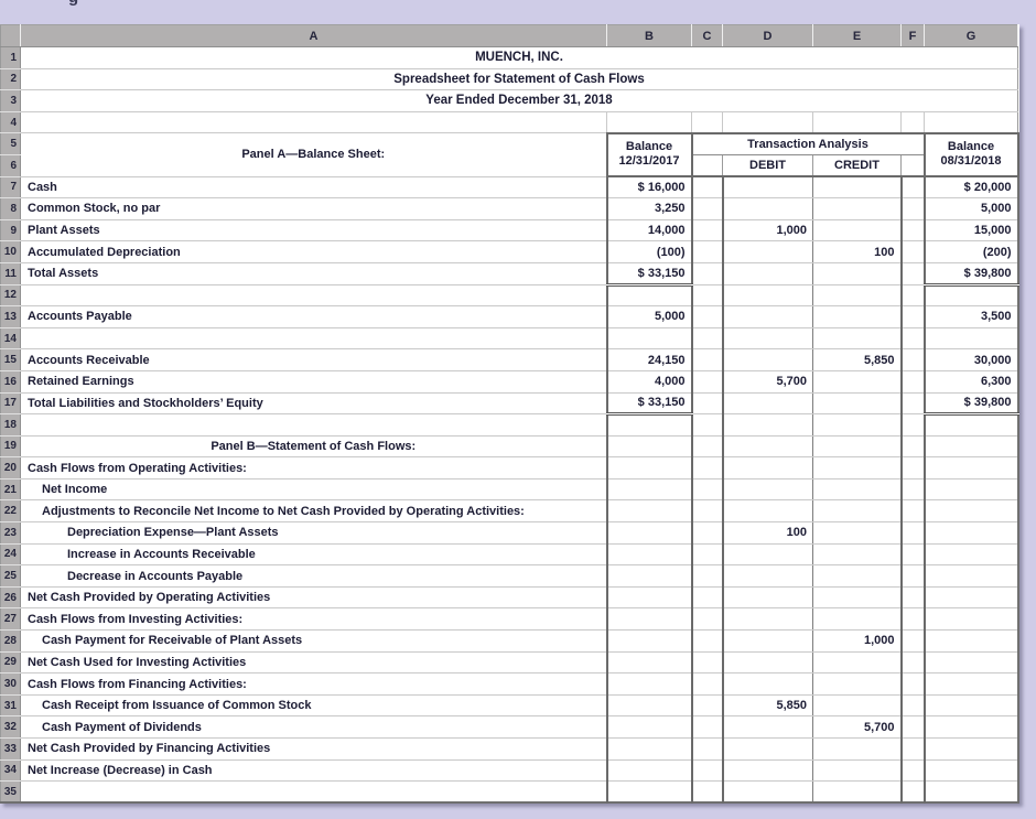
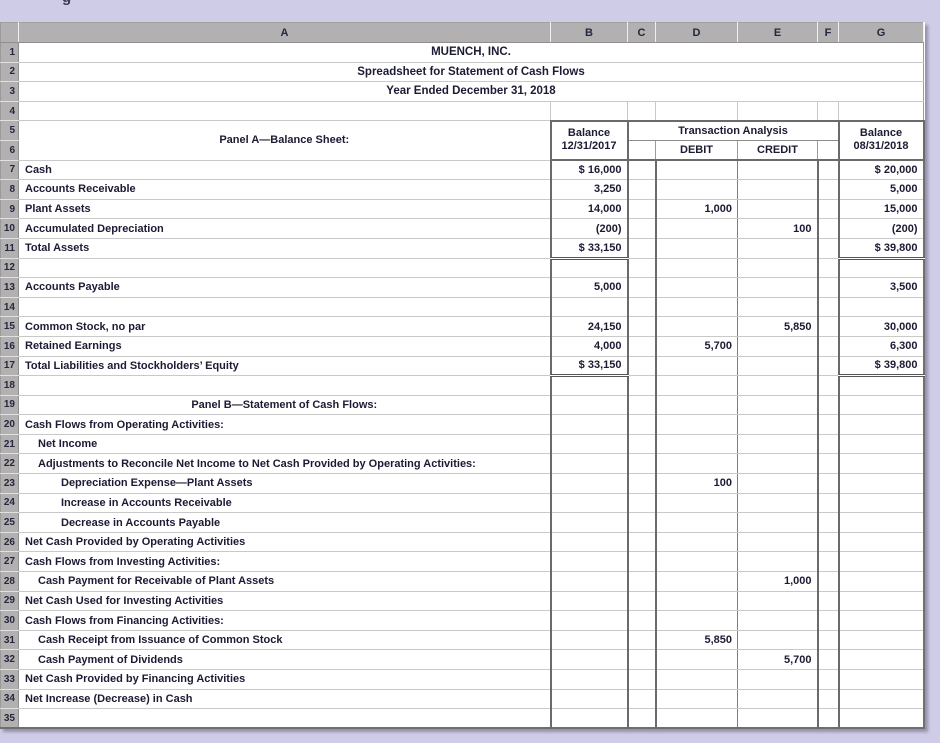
  	A	B	C	D	E	F	G
  1	MUENCH, INC.
  2	Spreadsheet for Statement of Cash Flows
  3	Year Ended December 31, 2018
  4
  5	Panel A—Balance Sheet:	Balance12/31/2017	Transaction Analysis	Balance08/31/2018
  6		DEBIT	CREDIT
  7	Cash	$ 16,000					$ 20,000
- 8	Common Stock, no par	3,250					5,000
+ 8	Accounts Receivable	3,250					5,000
  9	Plant Assets	14,000		1,000			15,000
- 10	Accumulated Depreciation	(100)			100		(200)
+ 10	Accumulated Depreciation	(200)			100		(200)
  11	Total Assets	$ 33,150					$ 39,800
  12
  13	Accounts Payable	5,000					3,500
  14
- 15	Accounts Receivable	24,150			5,850		30,000
+ 15	Common Stock, no par	24,150			5,850		30,000
  16	Retained Earnings	4,000		5,700			6,300
  17	Total Liabilities and Stockholders’ Equity	$ 33,150					$ 39,800
  18
  19	Panel B—Statement of Cash Flows:
  20	Cash Flows from Operating Activities:
  21	Net Income
  22	Adjustments to Reconcile Net Income to Net Cash Provided by Operating Activities:
  23	Depreciation Expense—Plant Assets			100
  24	Increase in Accounts Receivable
  25	Decrease in Accounts Payable
  26	Net Cash Provided by Operating Activities
  27	Cash Flows from Investing Activities:
  28	Cash Payment for Receivable of Plant Assets				1,000
  29	Net Cash Used for Investing Activities
  30	Cash Flows from Financing Activities:
  31	Cash Receipt from Issuance of Common Stock			5,850
  32	Cash Payment of Dividends				5,700
  33	Net Cash Provided by Financing Activities
  34	Net Increase (Decrease) in Cash
  35
